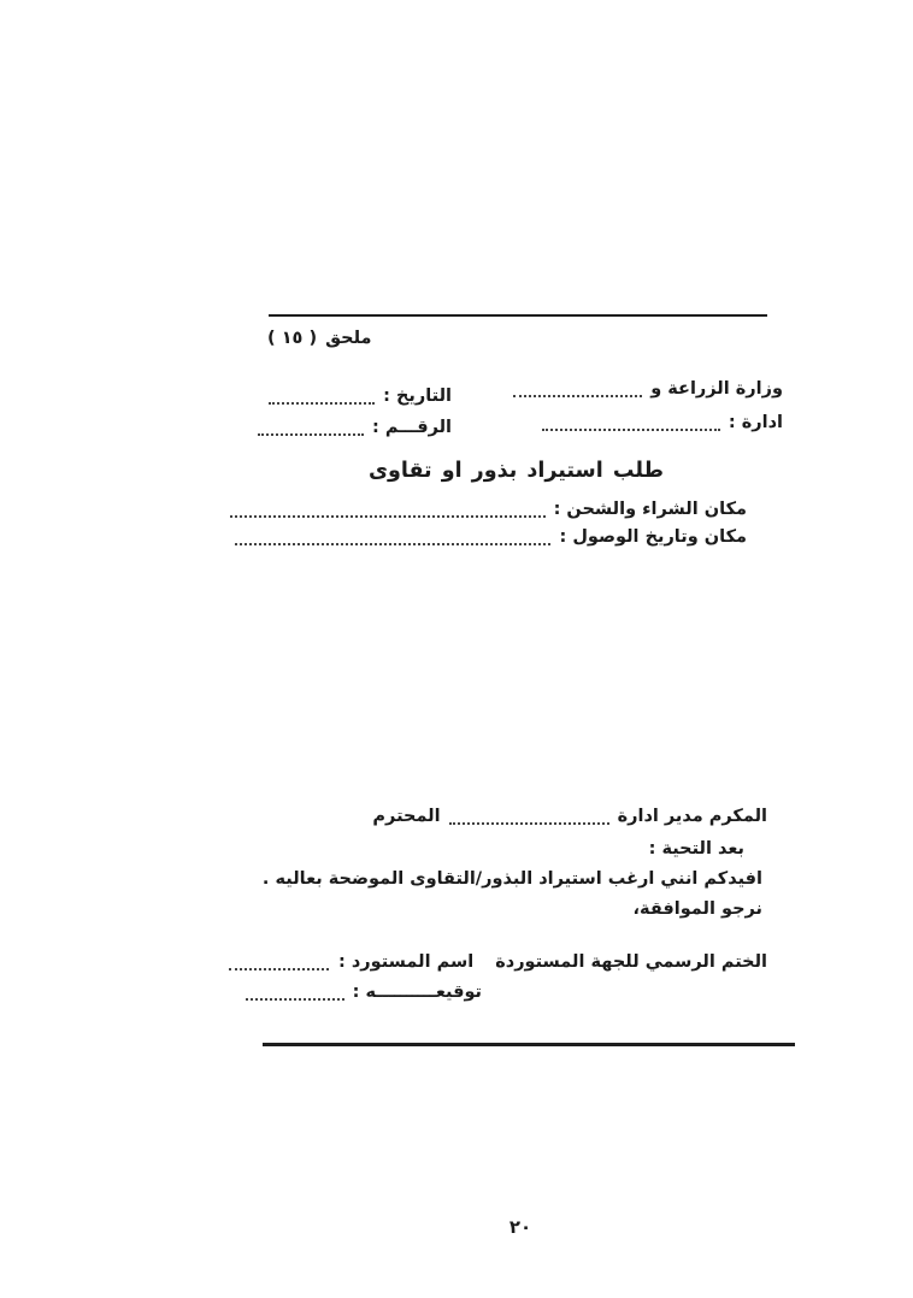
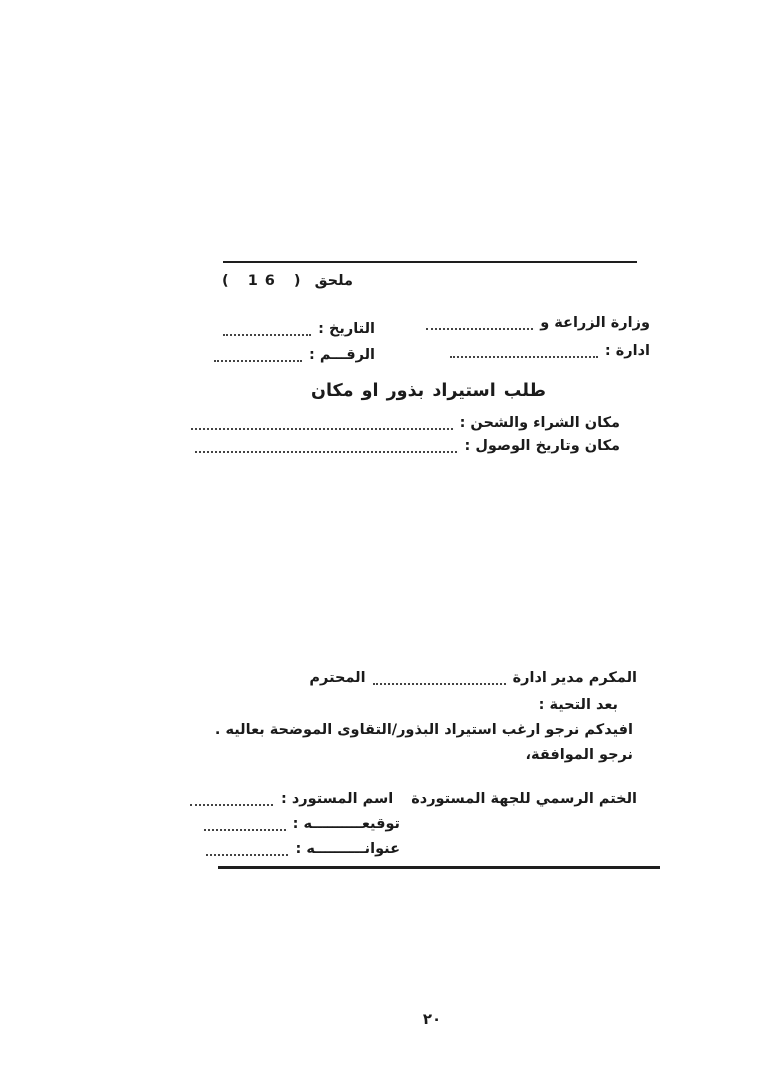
  ملحق
- ( ١٥ )
+ ( 16 )
  وزارة الزراعة و
  ادارة :
  التاريخ :
  الرقـــم :
- طلب استيراد بذور او تقاوى
+ طلب استيراد بذور او مكان
  مكان الشراء والشحن :
  مكان وتاريخ الوصول :
  المكرم مدير ادارة
  المحترم
  بعد التحية :
- افيدكم انني ارغب استيراد البذور/التقاوى الموضحة بعاليه .
+ افيدكم نرجو ارغب استيراد البذور/التقاوى الموضحة بعاليه .
  نرجو الموافقة،
  الختم الرسمي للجهة المستوردة
  اسم المستورد :
  توقيعــــــــــه :
+ عنوانــــــــــه :
  ٢٠
